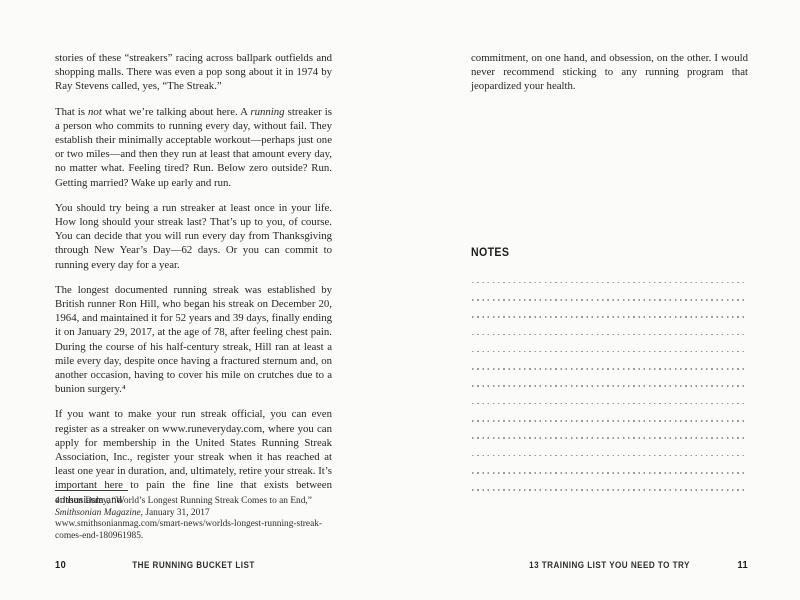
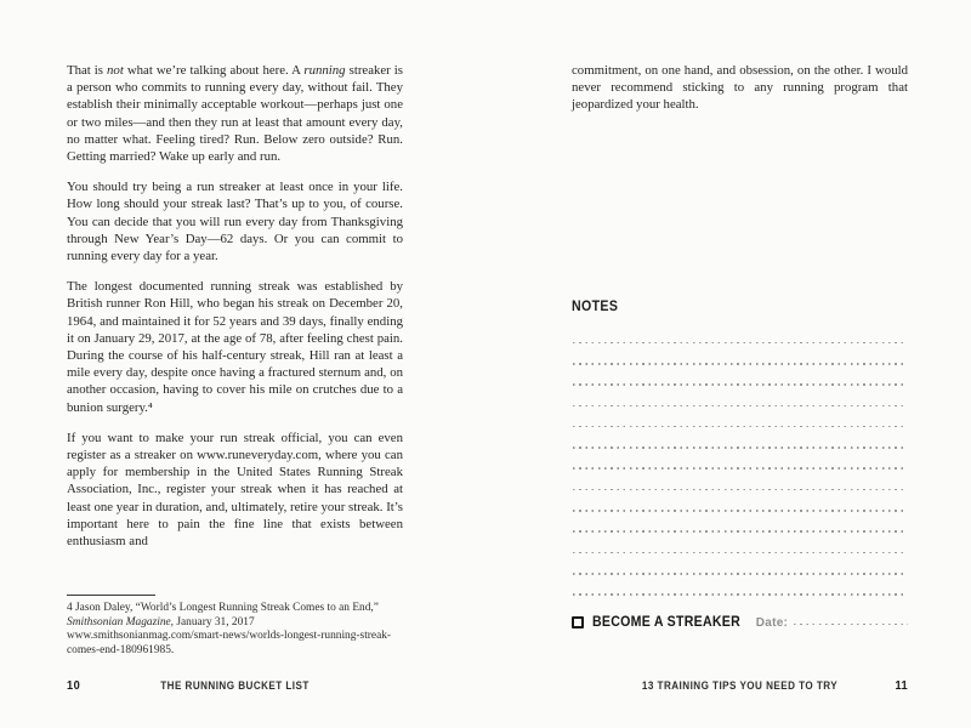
- stories of these “streakers” racing across ballpark outfields and shopping malls. There was even a pop song about it in 1974 by Ray Stevens called, yes, “The Streak.”
  That is not what we’re talking about here. A running streaker is a person who commits to running every day, without fail. They establish their minimally acceptable workout—perhaps just one or two miles—and then they run at least that amount every day, no matter what. Feeling tired? Run. Below zero outside? Run. Getting married? Wake up early and run.
  You should try being a run streaker at least once in your life. How long should your streak last? That’s up to you, of course. You can decide that you will run every day from Thanksgiving through New Year’s Day—62 days. Or you can commit to running every day for a year.
  The longest documented running streak was established by British runner Ron Hill, who began his streak on December 20, 1964, and maintained it for 52 years and 39 days, finally ending it on January 29, 2017, at the age of 78, after feeling chest pain. During the course of his half-century streak, Hill ran at least a mile every day, despite once having a fractured sternum and, on another occasion, having to cover his mile on crutches due to a bunion surgery.⁴
  If you want to make your run streak official, you can even register as a streaker on www.runeveryday.com, where you can apply for membership in the United States Running Streak Association, Inc., register your streak when it has reached at least one year in duration, and, ultimately, retire your streak. It’s important here to pain the fine line that exists between enthusiasm and
  4 Jason Daley, “World’s Longest Running Streak Comes to an End,” Smithsonian Magazine, January 31, 2017 www.smithsonianmag.com/smart-news/worlds-longest-running-streak-comes-end-180961985.
  10
  THE RUNNING BUCKET LIST
  commitment, on one hand, and obsession, on the other. I would never recommend sticking to any running program that jeopardized your health.
  NOTES
+ BECOME A STREAKER
+ Date:
- 13 TRAINING LIST YOU NEED TO TRY
+ 13 TRAINING TIPS YOU NEED TO TRY
  11
